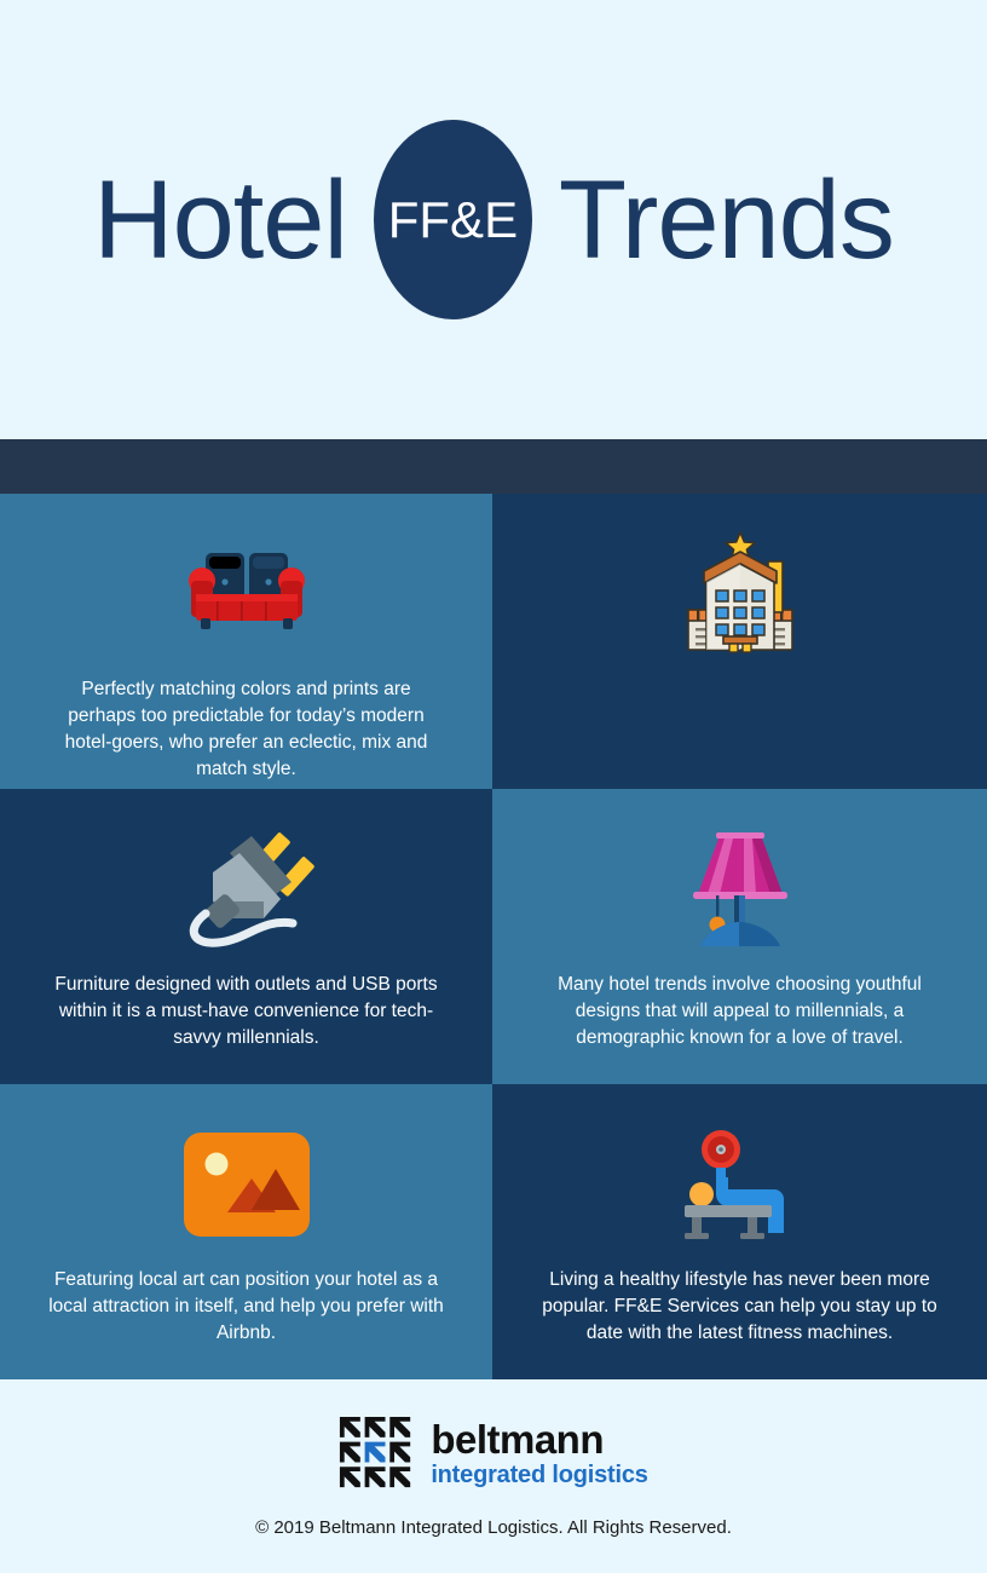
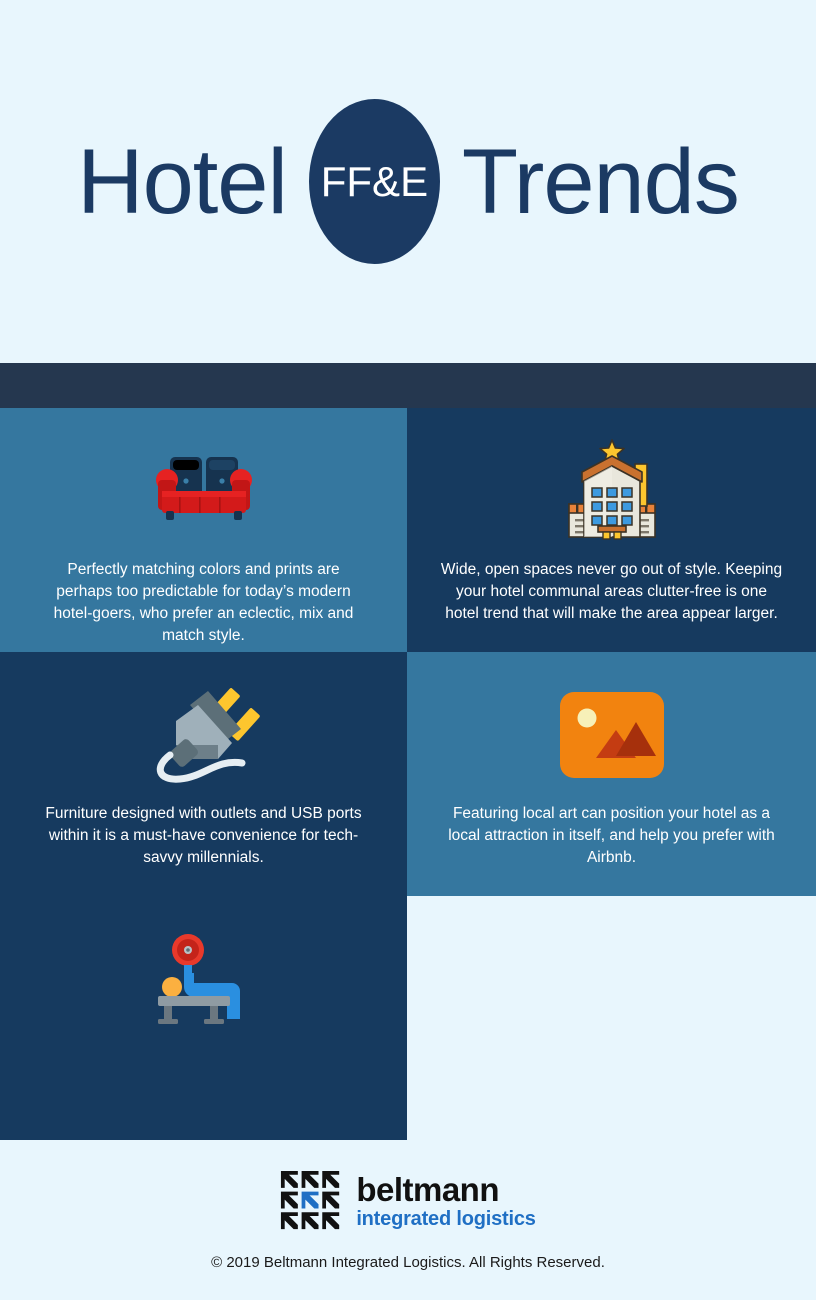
  Hotel
  FF&E
  Trends
  Perfectly matching colors and prints are perhaps too predictable for today’s modern hotel-goers, who prefer an eclectic, mix and match style.
+ Wide, open spaces never go out of style. Keeping your hotel communal areas clutter-free is one hotel trend that will make the area appear larger.
  Furniture designed with outlets and USB ports within it is a must-have convenience for tech-savvy millennials.
- Many hotel trends involve choosing youthful designs that will appeal to millennials, a demographic known for a love of travel.
  Featuring local art can position your hotel as a local attraction in itself, and help you prefer with Airbnb.
- Living a healthy lifestyle has never been more popular. FF&E Services can help you stay up to date with the latest fitness machines.
  beltmann
  integrated logistics
  © 2019 Beltmann Integrated Logistics. All Rights Reserved.
